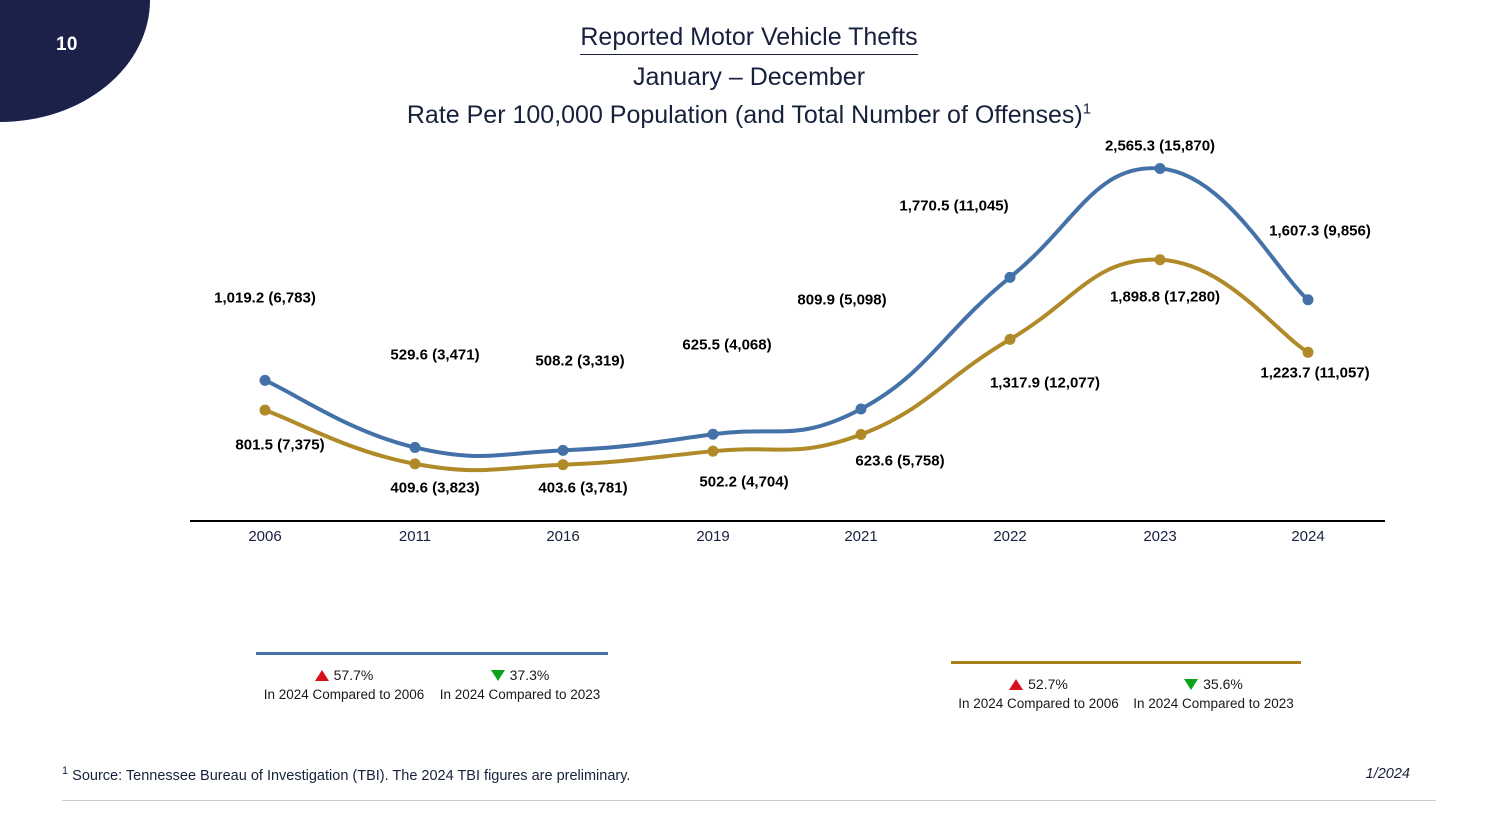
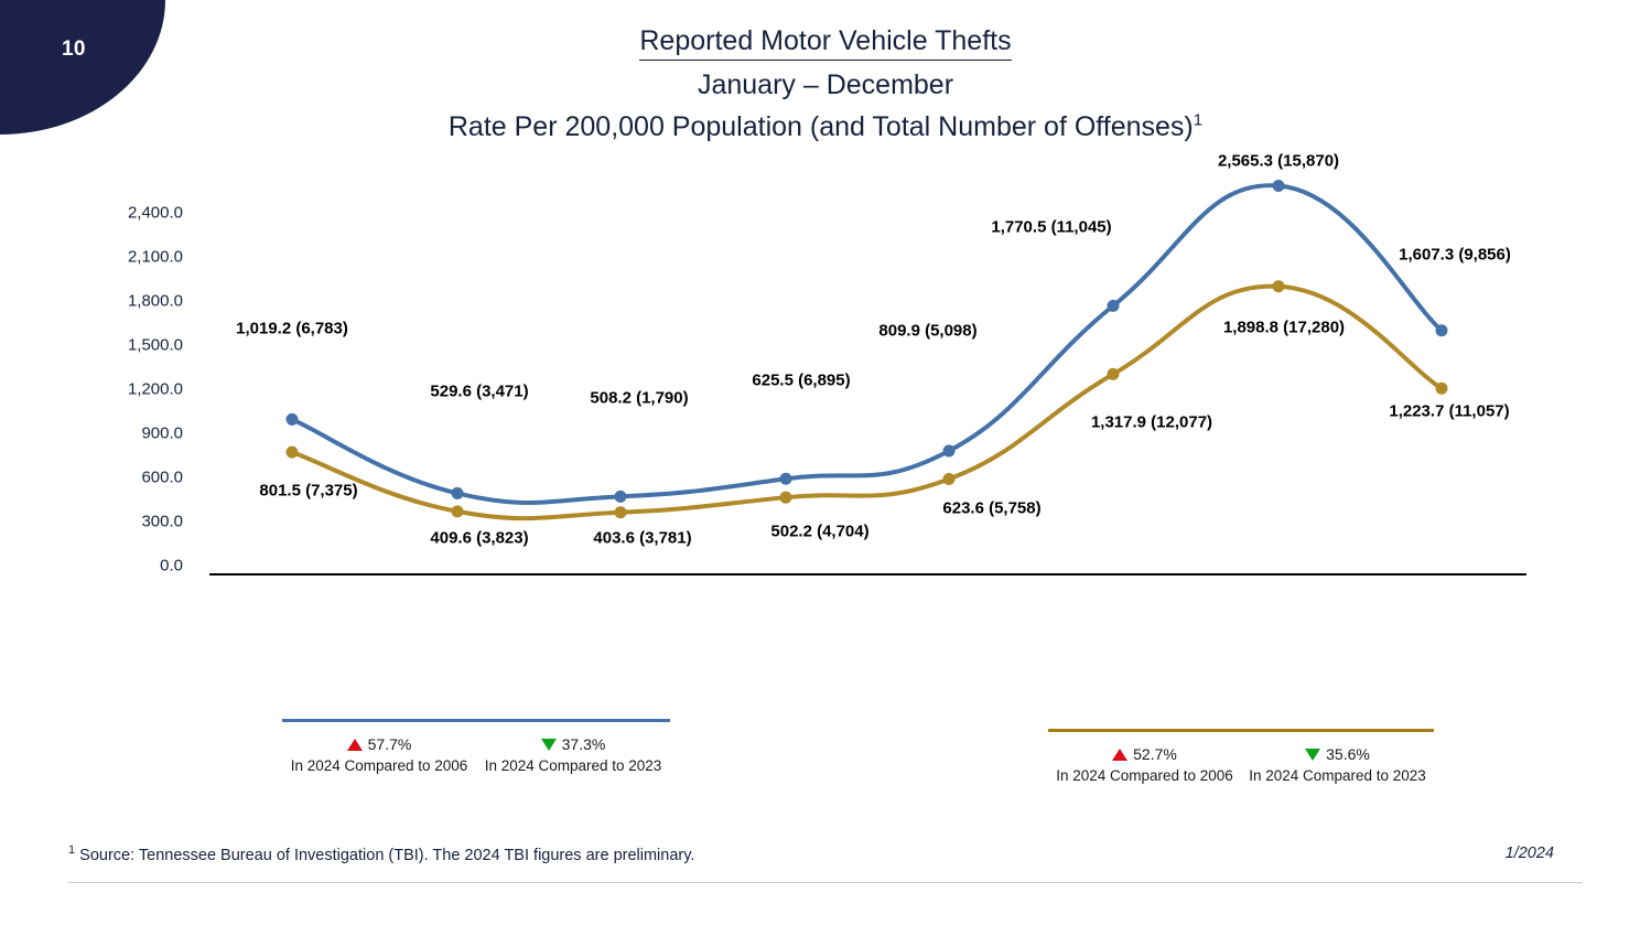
  10
  Reported Motor Vehicle Thefts
  January – December
- Rate Per 100,000 Population (and Total Number of Offenses)1
+ Rate Per 200,000 Population (and Total Number of Offenses)1
+ 0.0
+ 300.0
+ 600.0
+ 900.0
+ 1,200.0
+ 1,500.0
+ 1,800.0
+ 2,100.0
+ 2,400.0
  1,019.2 (6,783)
  529.6 (3,471)
- 508.2 (3,319)
+ 508.2 (1,790)
- 625.5 (4,068)
+ 625.5 (6,895)
  809.9 (5,098)
  1,770.5 (11,045)
  2,565.3 (15,870)
  1,607.3 (9,856)
  801.5 (7,375)
  409.6 (3,823)
  403.6 (3,781)
  502.2 (4,704)
  623.6 (5,758)
  1,317.9 (12,077)
  1,898.8 (17,280)
  1,223.7 (11,057)
- 2006
- 2011
- 2016
- 2019
- 2021
- 2022
- 2023
- 2024
  57.7%
  In 2024 Compared to 2006
  37.3%
  In 2024 Compared to 2023
  52.7%
  In 2024 Compared to 2006
  35.6%
  In 2024 Compared to 2023
  1 Source: Tennessee Bureau of Investigation (TBI). The 2024 TBI figures are preliminary.
  1/2024
